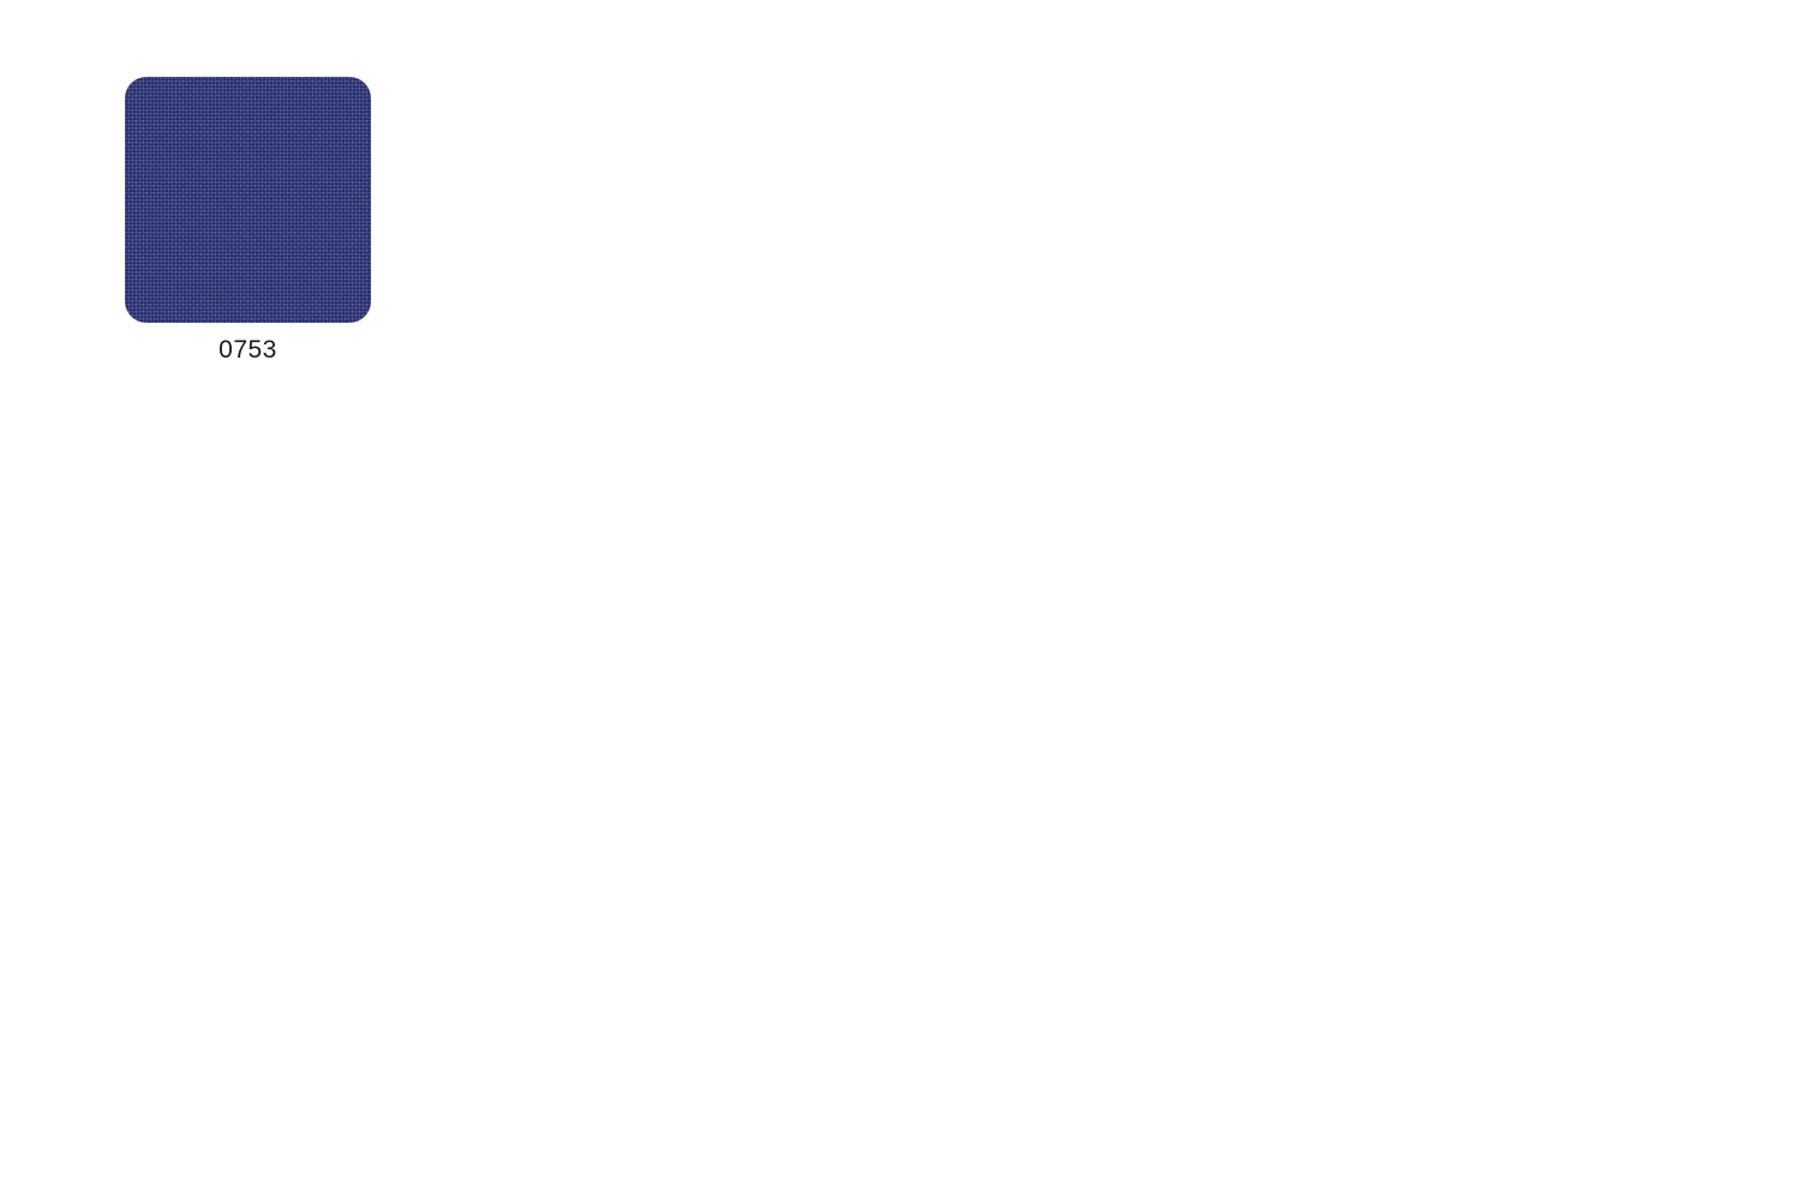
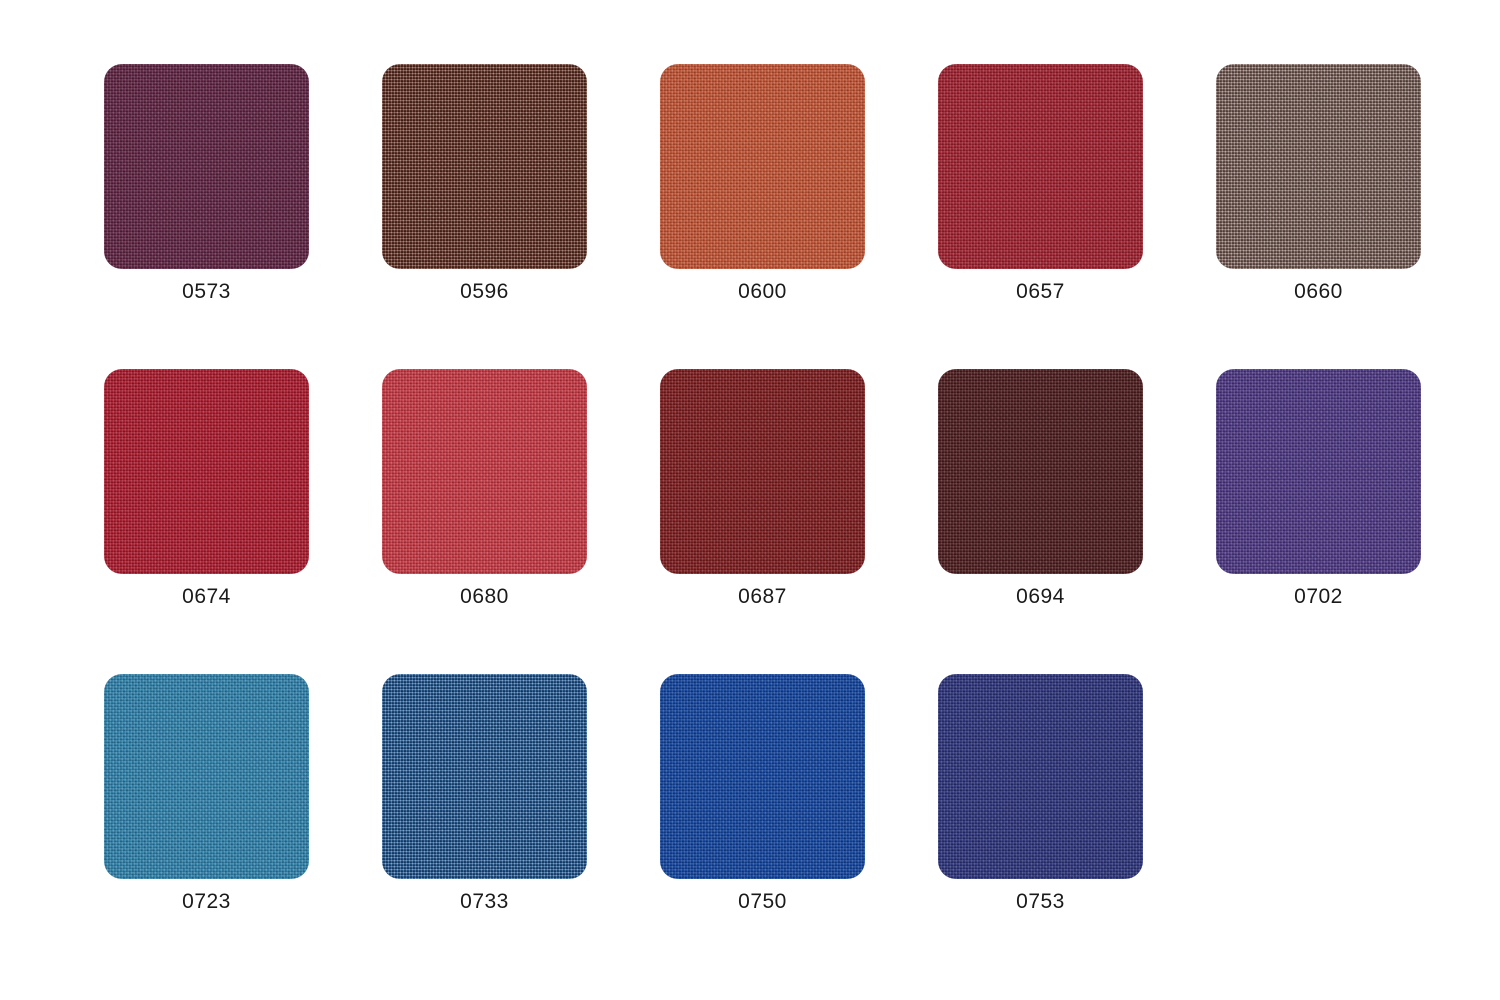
+ 0573
+ 0596
+ 0600
+ 0657
+ 0660
+ 0674
+ 0680
+ 0687
+ 0694
+ 0702
+ 0723
+ 0733
+ 0750
  0753
